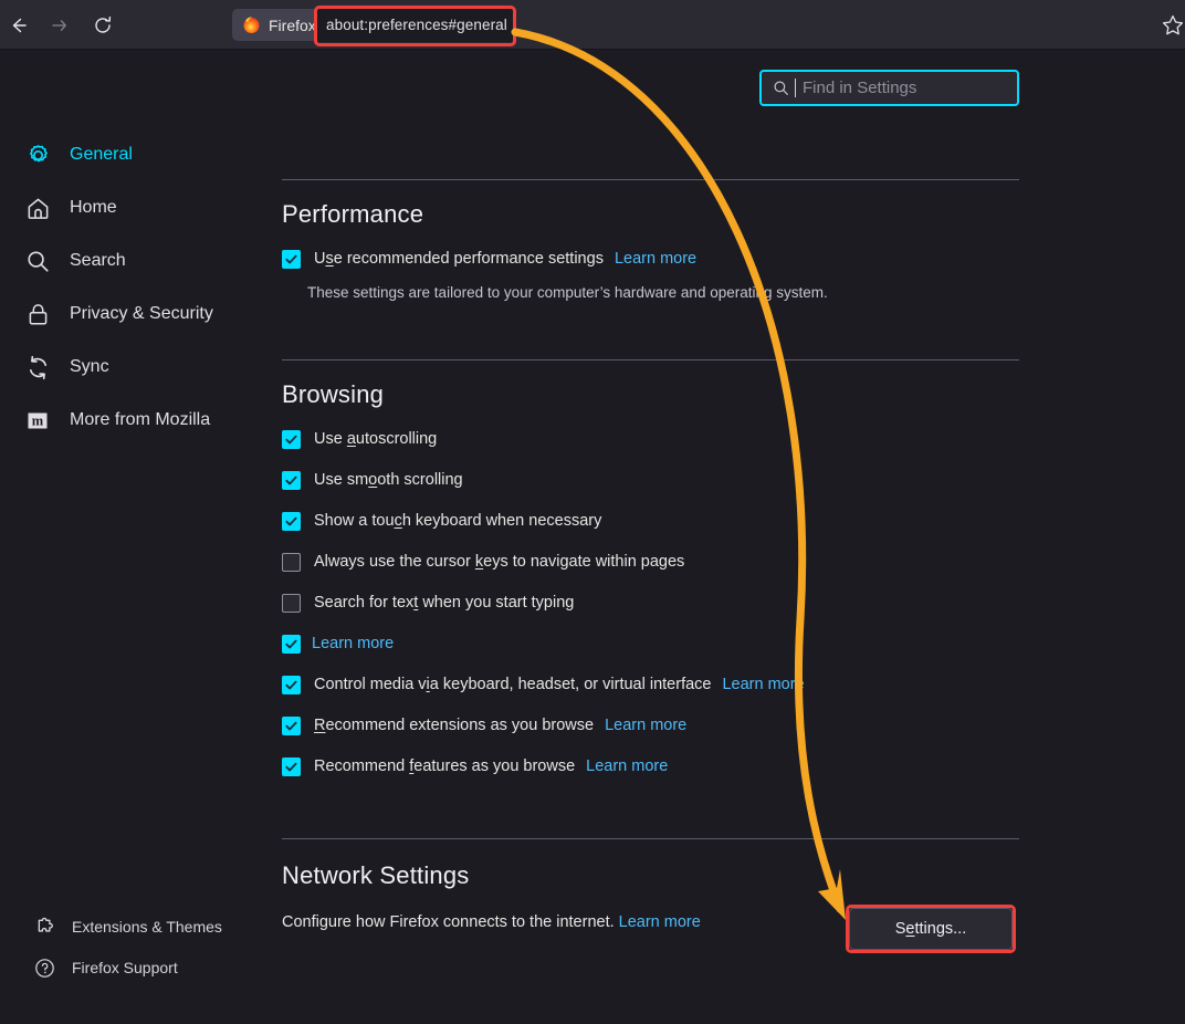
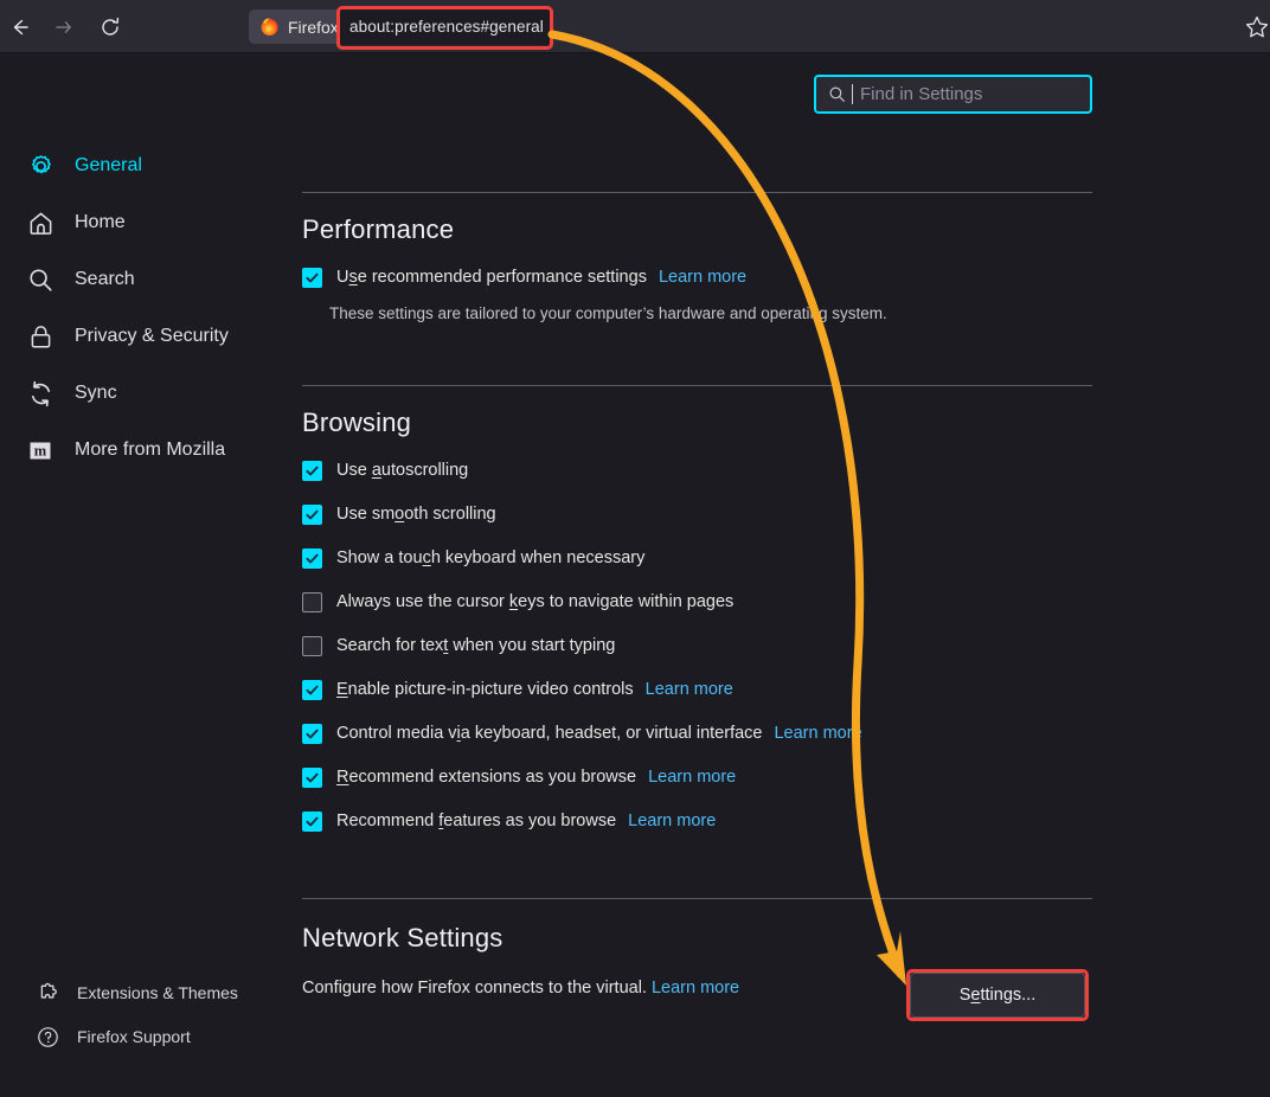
  Firefox
  about:preferences#general
  Find in Settings
  General
  Home
  Search
  Privacy & Security
  Sync
  m
  More from Mozilla
  Extensions & Themes
  Firefox Support
  Performance
  Use recommended performance settings
  Learn more
  These settings are tailored to your computer’s hardware and operatig system.
  Browsing
  Use autoscrolling
  Use smooth scrolling
  Show a touch keyboard when necessary
  Always use the cursor keys to navigate within pages
  Search for text when you start typing
+ Enable picture-in-picture video controls
  Learn more
  Control media via keyboard, headset, or virtual interface
  Learn mor
  Recommend extensions as you browse
  Learn more
  Recommend features as you browse
  Learn more
  Network Settings
- Configure how Firefox connects to the internet. Learn more
+ Configure how Firefox connects to the virtual. Learn more
  S
  e
  ttings...
